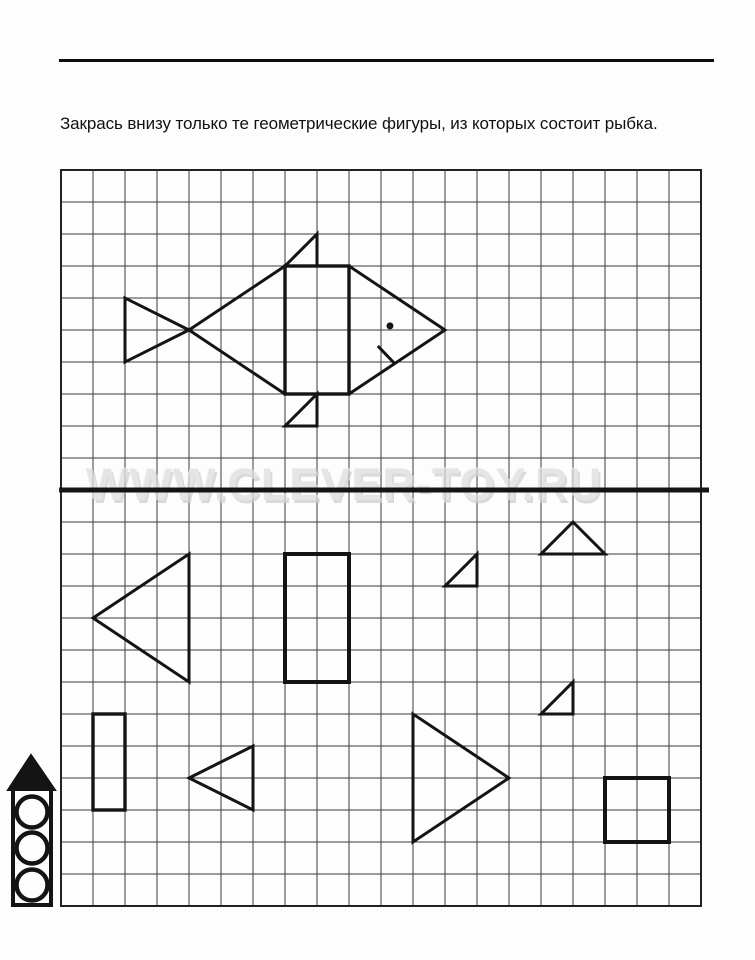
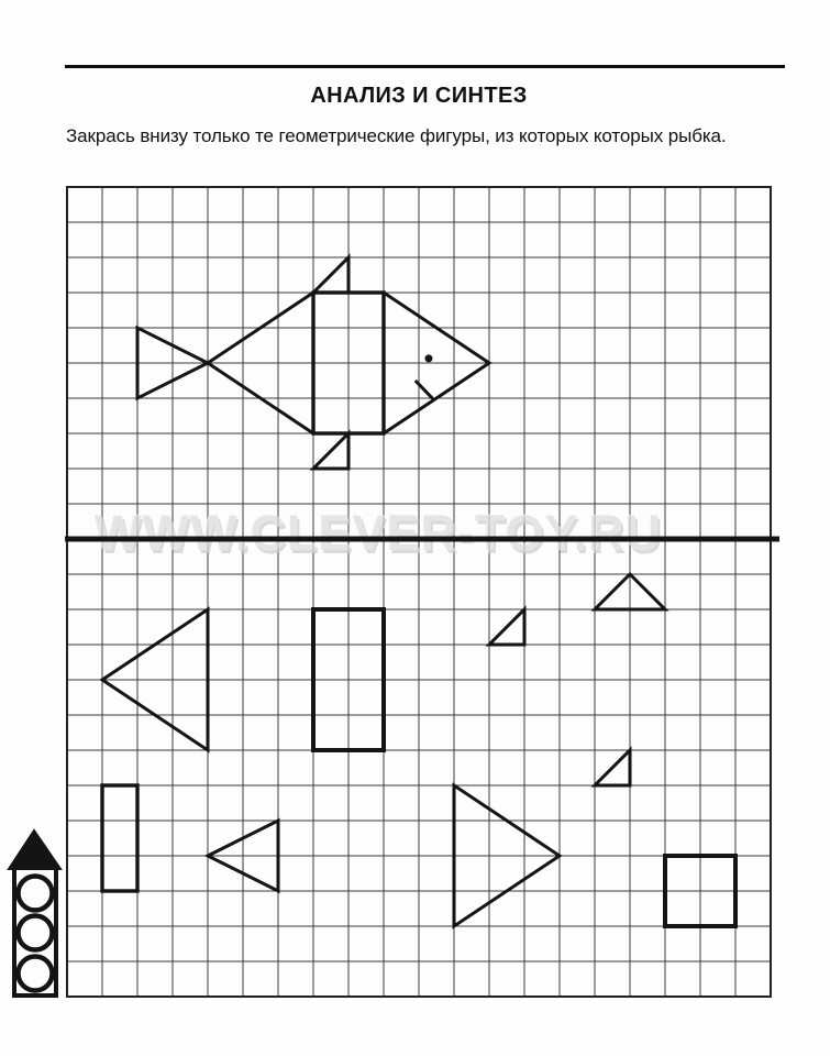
+ АНАЛИЗ И СИНТЕЗ
- Закрась внизу только те геометрические фигуры, из которых состоит рыбка.
+ Закрась внизу только те геометрические фигуры, из которых которых рыбка.
  WWW.CLEVER-TOY.RU
